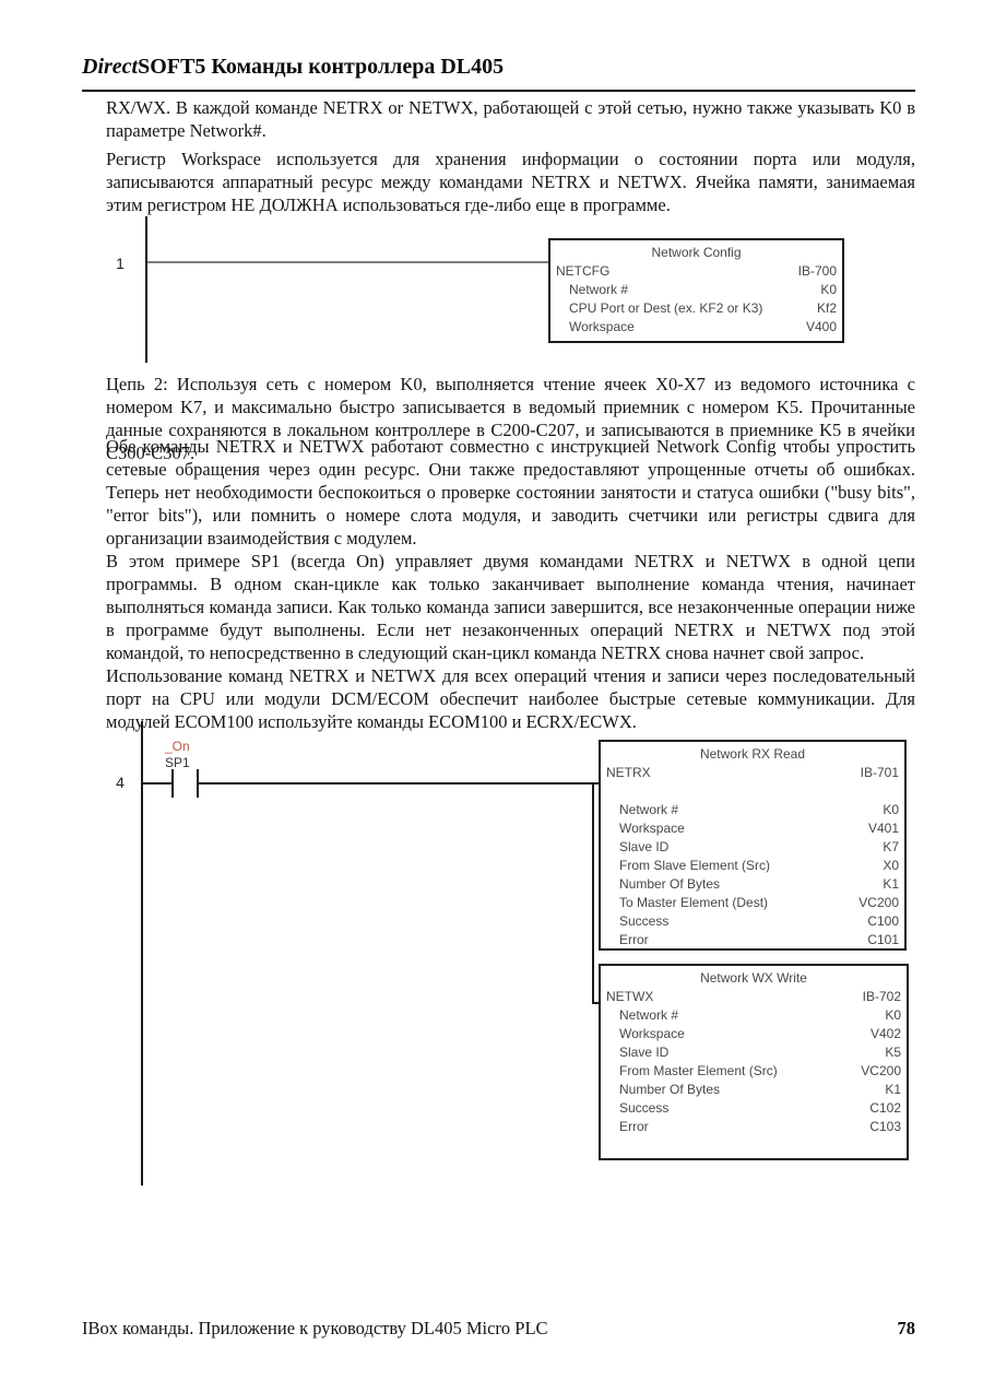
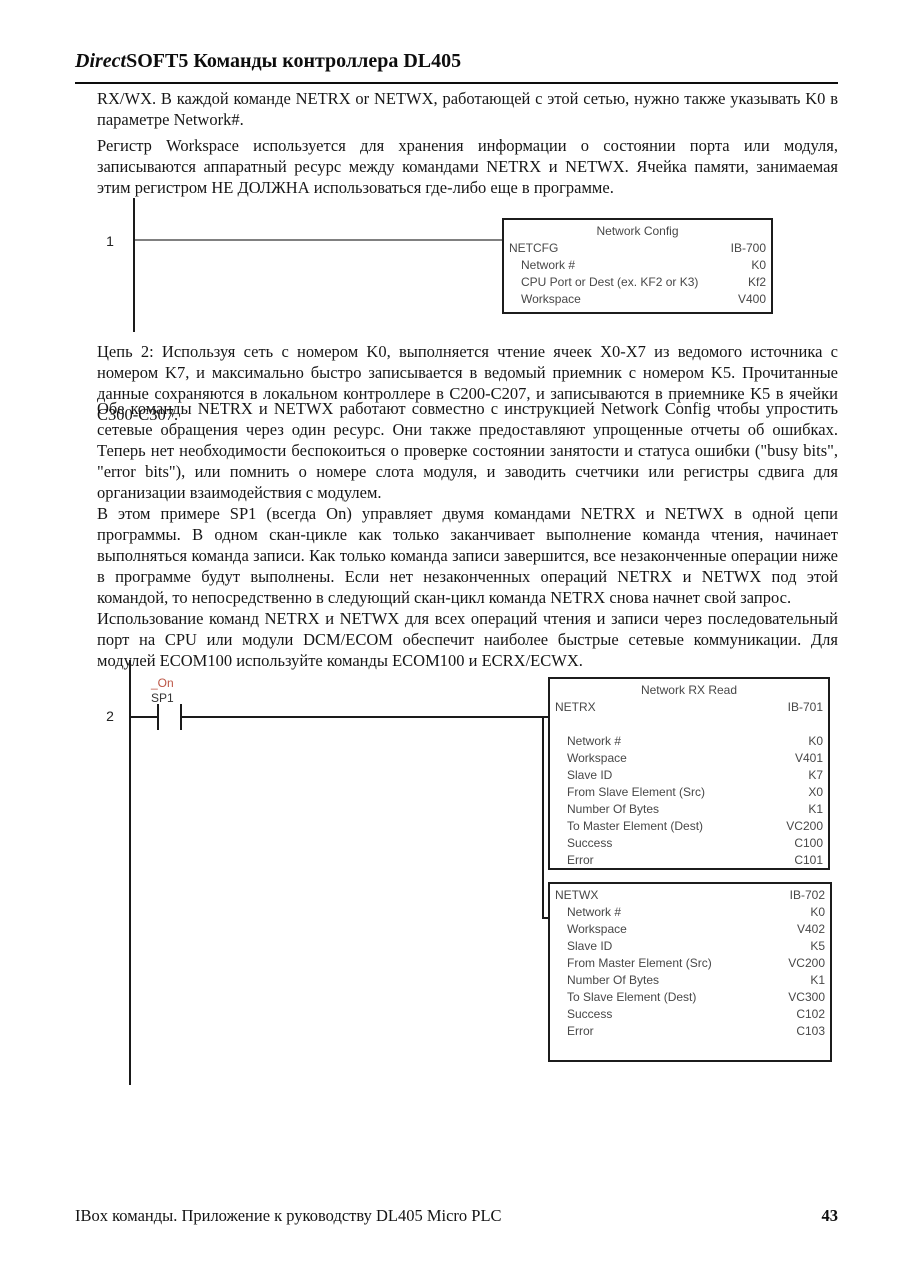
  DirectSOFT5 Команды контроллера DL405
  RX/WX. В каждой команде NETRX or NETWX, работающей с этой сетью, нужно также указывать K0 в параметре Network#.
  Регистр Workspace используется для хранения информации о состоянии порта или модуля, записываются аппаратный ресурс между командами NETRX и NETWX. Ячейка памяти, занимаемая этим регистром НЕ ДОЛЖНА использоваться где-либо еще в программе.
  Цепь 2: Используя сеть с номером K0, выполняется чтение ячеек X0-X7 из ведомого источника с номером K7, и максимально быстро записывается в ведомый приемник с номером K5. Прочитанные данные сохраняются в локальном контроллере в C200-C207, и записываются в приемнике K5 в ячейки C300-C307.
  Обе команды NETRX и NETWX работают совместно с инструкцией Network Config чтобы упростить сетевые обращения через один ресурс. Они также предоставляют упрощенные отчеты об ошибках. Теперь нет необходимости беспокоиться о проверке состоянии занятости и статуса ошибки ("busy bits", "error bits"), или помнить о номере слота модуля, и заводить счетчики или регистры сдвига для организации взаимодействия с модулем.
  В этом примере SP1 (всегда On) управляет двумя командами NETRX и NETWX в одной цепи программы. В одном скан-цикле как только заканчивает выполнение команда чтения, начинает выполняться команда записи. Как только команда записи завершится, все незаконченные операции ниже в программе будут выполнены. Если нет незаконченных операций NETRX и NETWX под этой командой, то непосредственно в следующий скан-цикл команда NETRX снова начнет свой запрос.
  Использование команд NETRX и NETWX для всех операций чтения и записи через последовательный порт на CPU или модули DCM/ECOM обеспечит наиболее быстрые сетевые коммуникации. Для модулей ECOM100 используйте команды ECOM100 и ECRX/ECWX.
  1
  Network Config
  NETCFG
  IB-700
  Network #
  K0
  CPU Port or Dest (ex. KF2 or K3)
  Kf2
  Workspace
  V400
- 4
+ 2
  _On
  SP1
  Network RX Read
  NETRX
  IB-701
  Network #
  K0
  Workspace
  V401
  Slave ID
  K7
  From Slave Element (Src)
  X0
  Number Of Bytes
  K1
  To Master Element (Dest)
  VC200
  Success
  C100
  Error
  C101
- Network WX Write
  NETWX
  IB-702
  Network #
  K0
  Workspace
  V402
  Slave ID
  K5
  From Master Element (Src)
  VC200
  Number Of Bytes
  K1
+ To Slave Element (Dest)
+ VC300
  Success
  C102
  Error
  C103
  IBox команды. Приложение к руководству DL405 Micro PLC
- 78
+ 43
